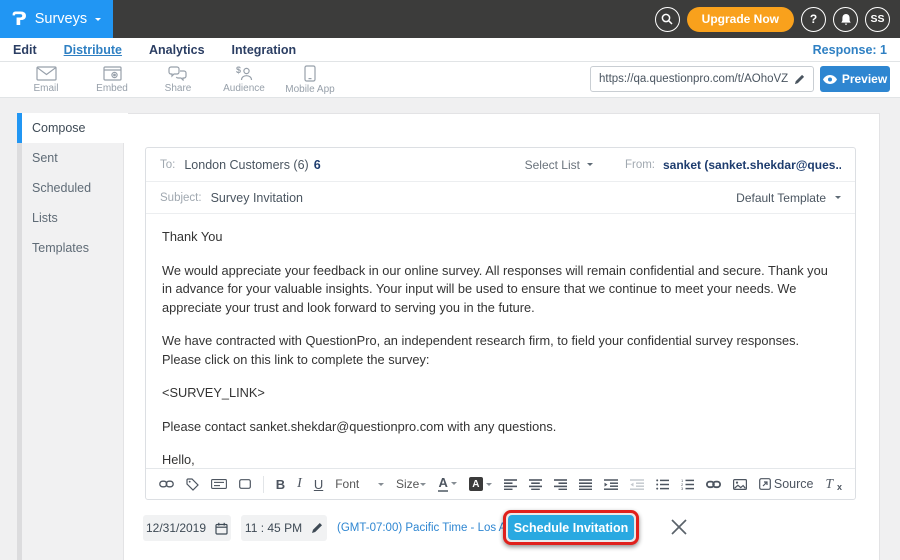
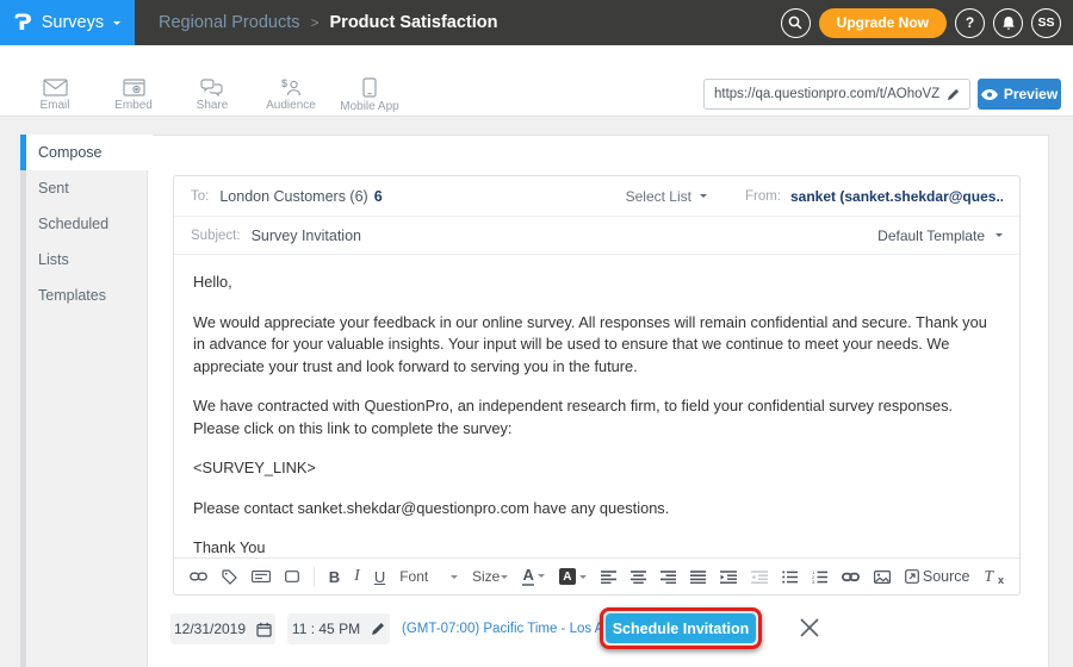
  Ɂ
  Surveys
+ Regional Products
+ >
+ Product Satisfaction
  Upgrade Now
  ?
  SS
- Edit
- Distribute
- Analytics
- Integration
- Response: 1
  Email
  Embed
  Share
  $
  Audience
  Mobile App
  https://qa.questionpro.com/t/AOhoVZ
  Preview
  Compose
  Sent
  Scheduled
  Lists
  Templates
  To:
  London Customers (6)
  6
  Select List
  From:
  sanket (sanket.shekdar@ques..
  Subject:
  Survey Invitation
  Default Template
- Thank You
+ Hello,
  We would appreciate your feedback in our online survey. All responses will remain confidential and secure. Thank you in advance for your valuable insights. Your input will be used to ensure that we continue to meet your needs. We appreciate your trust and look forward to serving you in the future.
  We have contracted with QuestionPro, an independent research firm, to field your confidential survey responses. Please click on this link to complete the survey:
  <SURVEY_LINK>
- Please contact sanket.shekdar@questionpro.com with any questions.
+ Please contact sanket.shekdar@questionpro.com have any questions.
- Hello,
+ Thank You
  B
  I
  U
  Font
  Size
  A
  A
  Source
  T
  x
  12/31/2019
  11 : 45 PM
  (GMT-07:00) Pacific Time - Los
  Schedule Invitation
